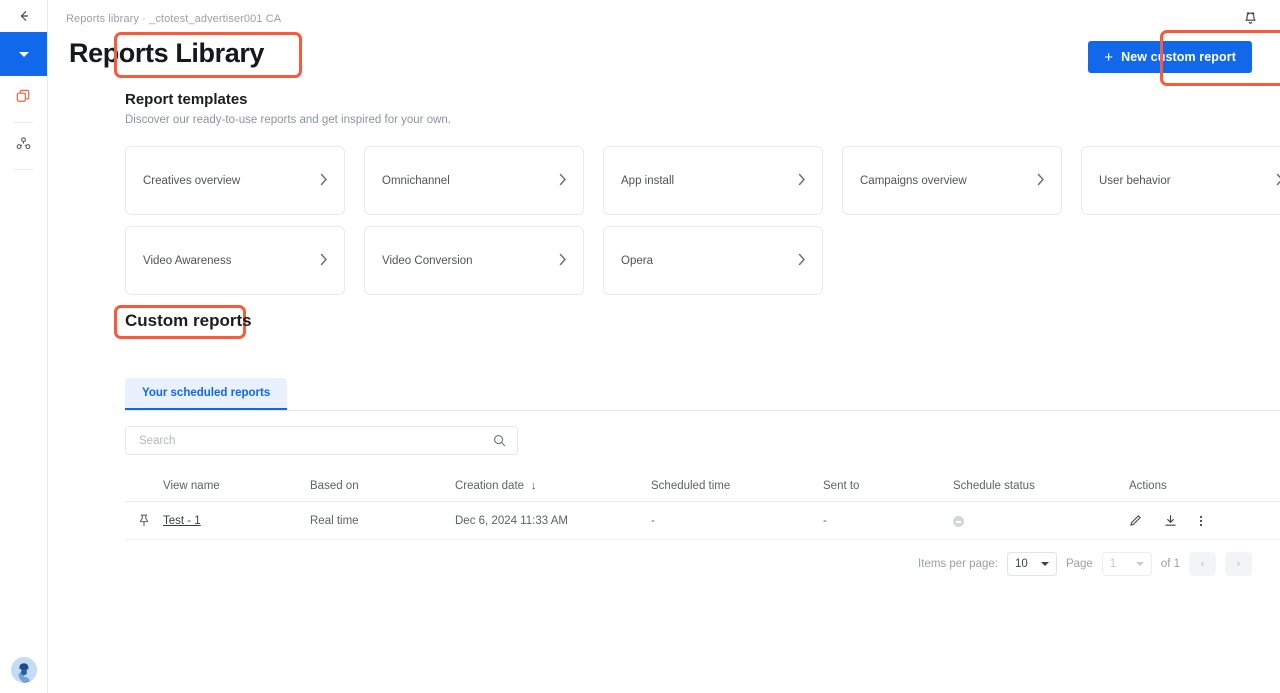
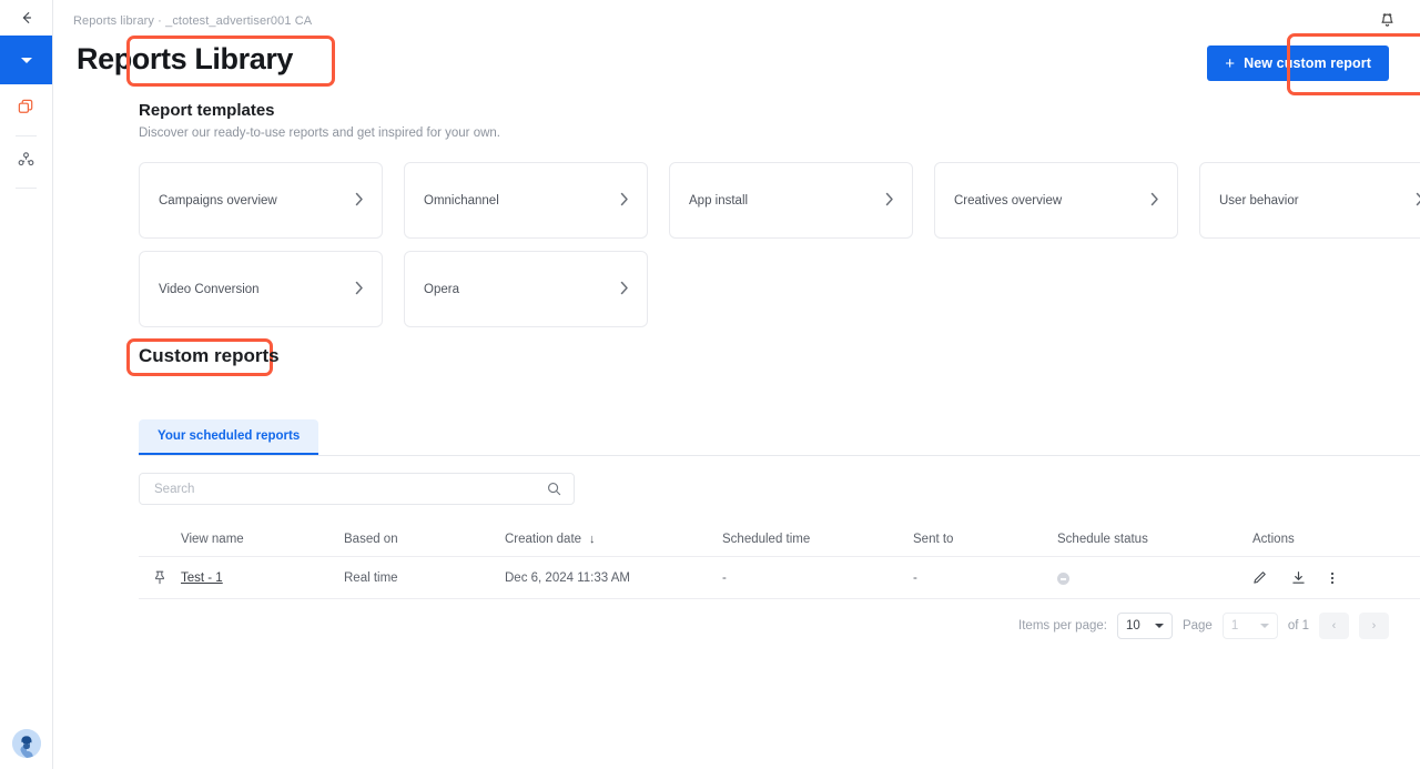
  Reports library · _ctotest_advertiser001 CA
  Reports Library
  +
  New custom report
  Report templates
  Discover our ready-to-use reports and get inspired for your own.
- Creatives overview
+ Campaigns overview
  Omnichannel
  App install
- Campaigns overview
+ Creatives overview
  User behavior
- Video Awareness
  Video Conversion
  Opera
  Custom reports
  Your scheduled reports
  Search
  View name
  Based on
  Creation date
  ↓
  Scheduled time
  Sent to
  Schedule status
  Actions
  Test - 1
  Real time
  Dec 6, 2024 11:33 AM
  -
  -
  Items per page:
  10
  Page
  1
  of 1
  ‹
  ›
